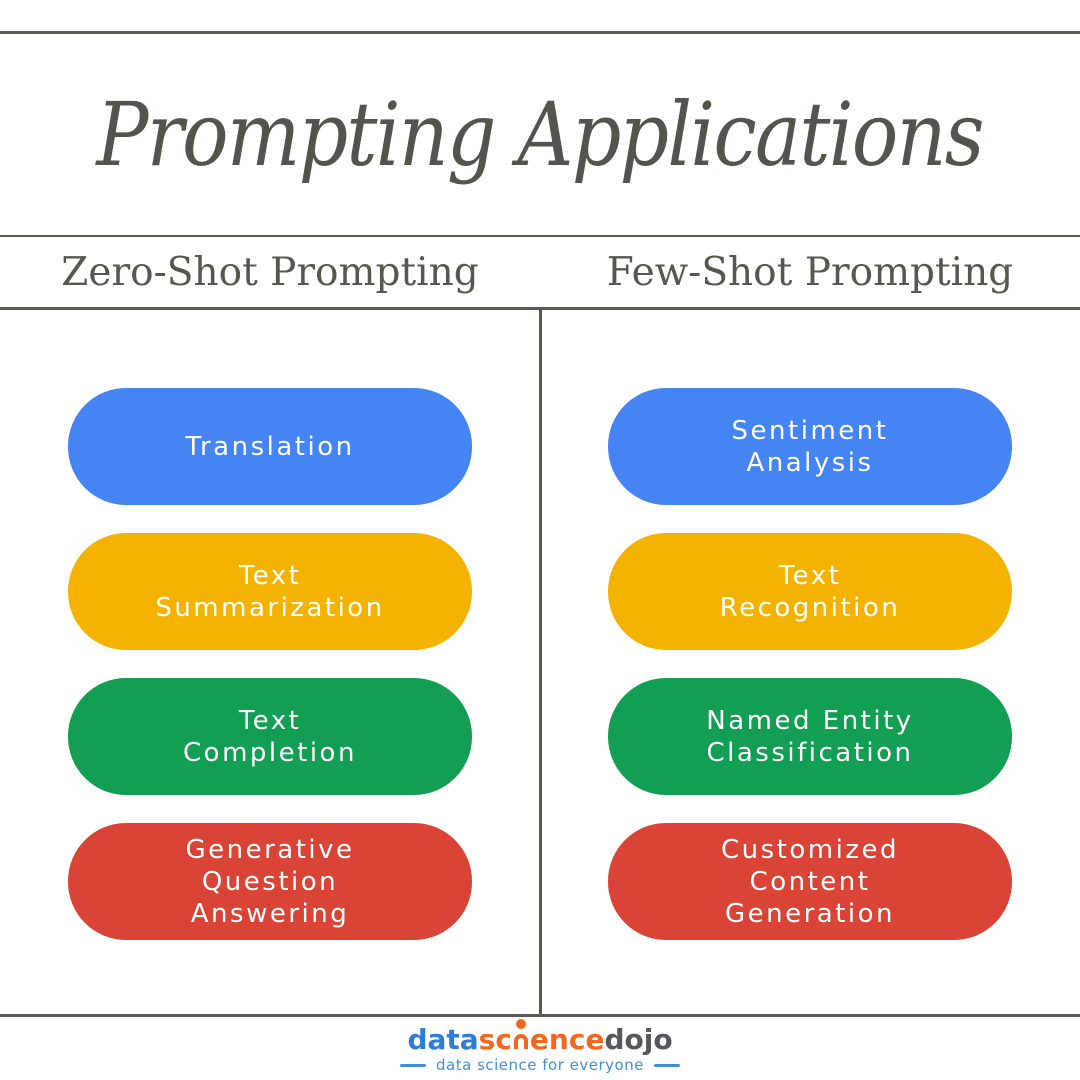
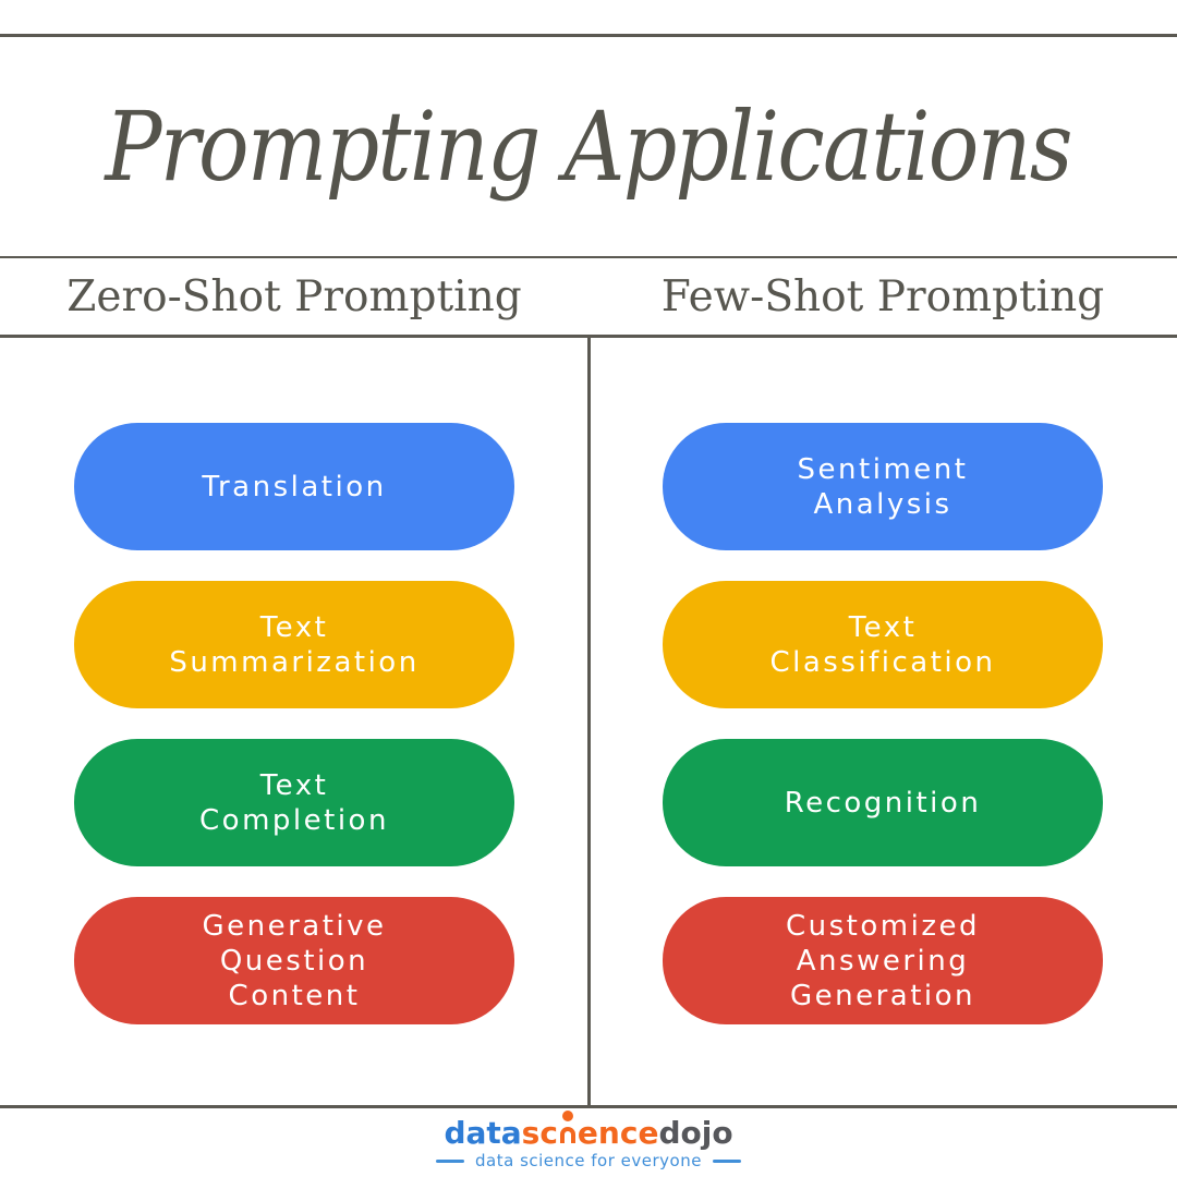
  Prompting Applications
  Zero-Shot Prompting
  Few-Shot Prompting
  Translation
  Text
  Summarization
  Text
  Completion
  Generative
  Question
- Answering
+ Content
  Sentiment
  Analysis
  Text
- Recognition
+ Classification
- Named Entity
- Classification
+ Recognition
  Customized
- Content
+ Answering
  Generation
  data
  sc
  ence
  dojo
  data science for everyone
